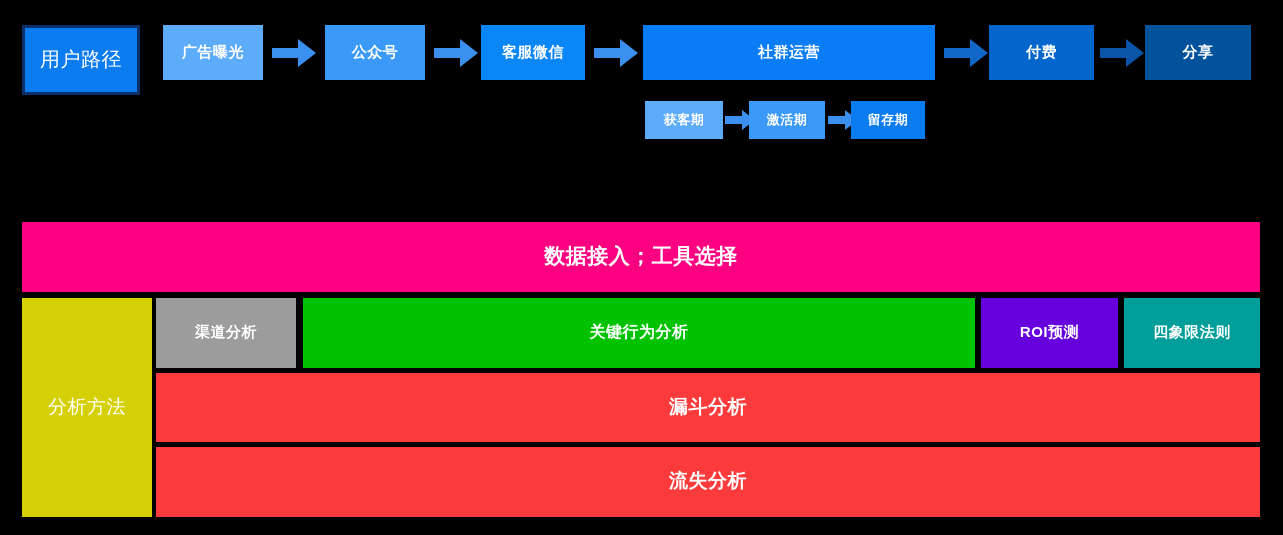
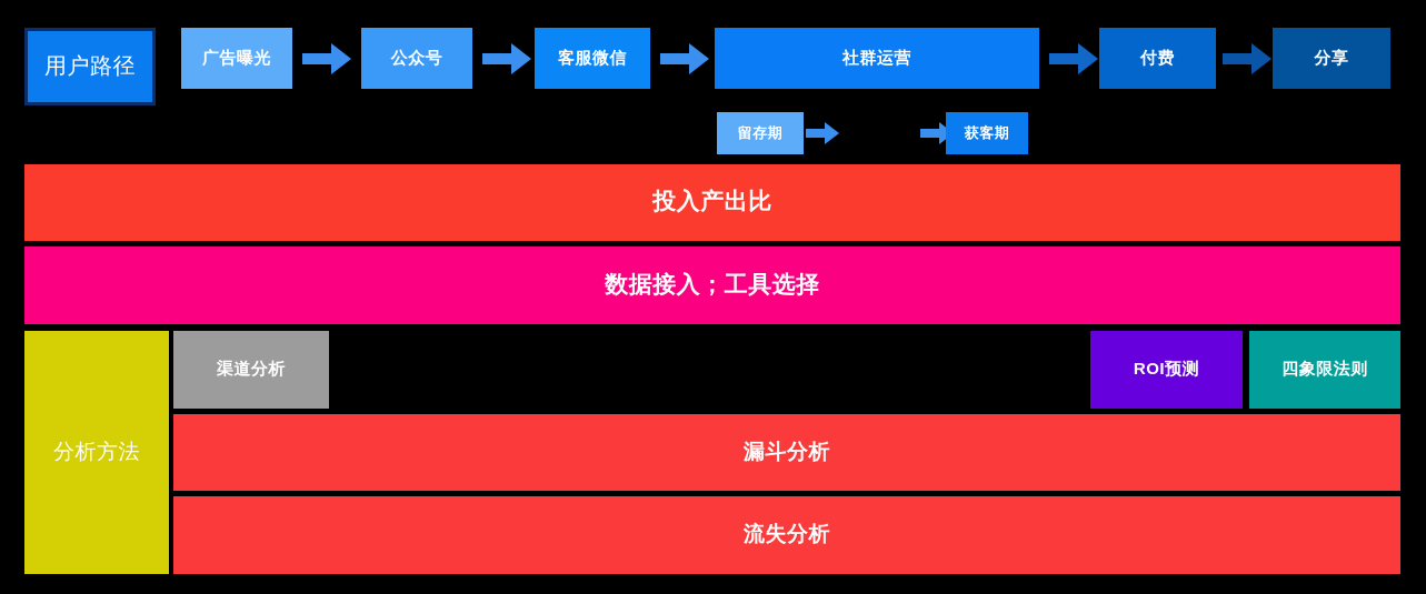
  用户路径
  广告曝光
  公众号
  客服微信
  社群运营
  付费
  分享
- 获客期
+ 留存期
- 激活期
- 留存期
+ 获客期
+ 投入产出比
  数据接入；工具选择
  分析方法
  渠道分析
- 关键行为分析
  ROI预测
  四象限法则
  漏斗分析
  流失分析
